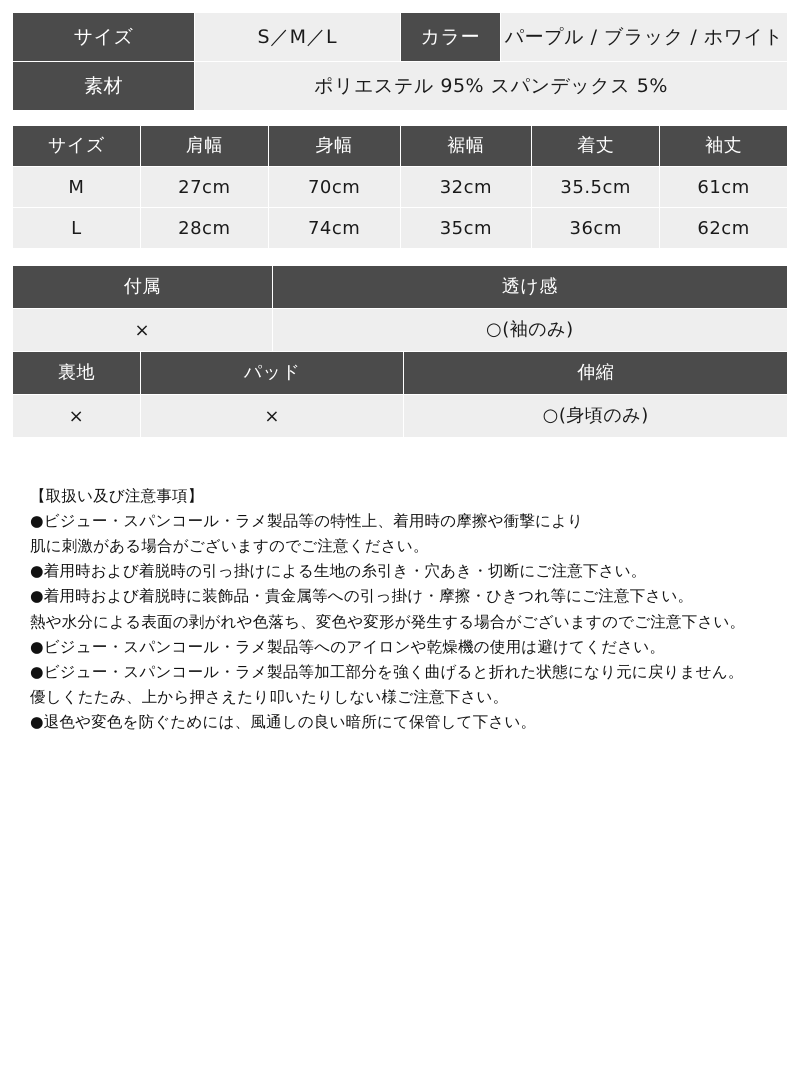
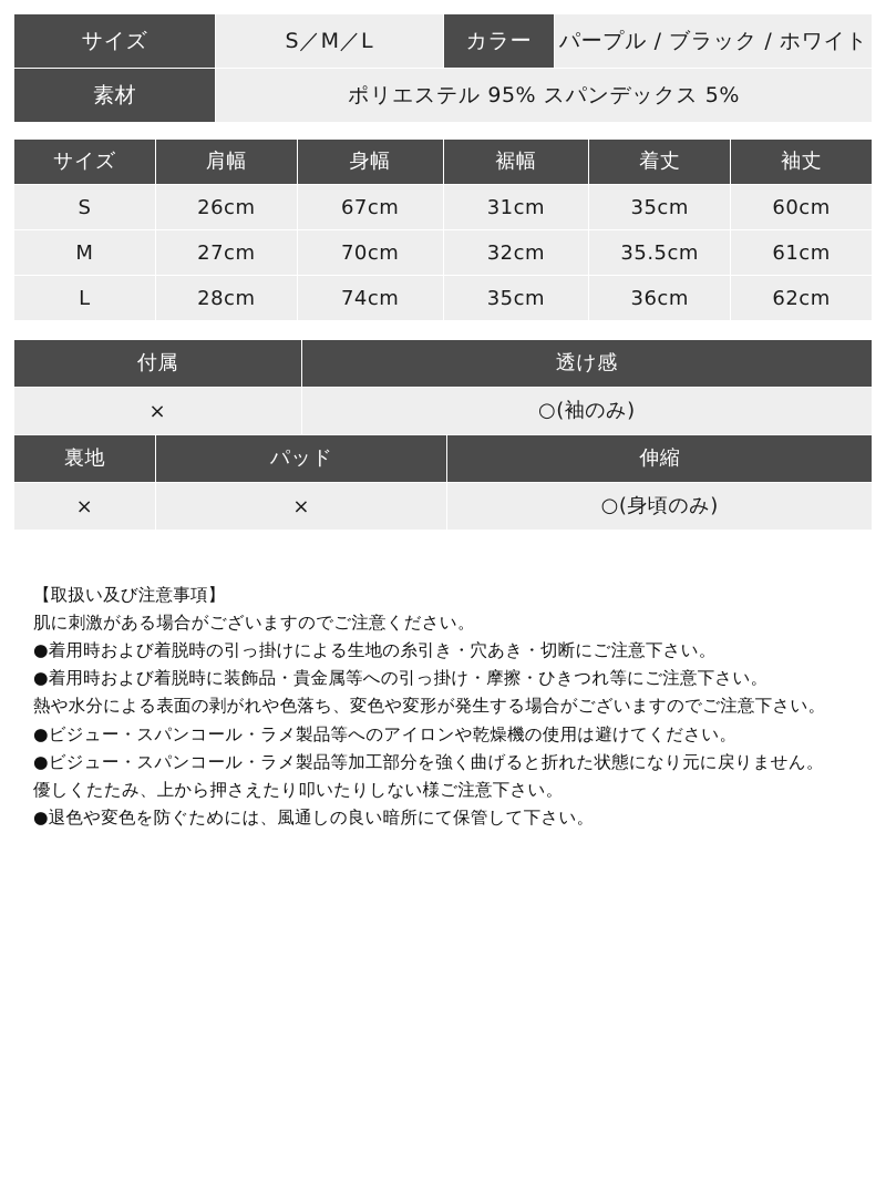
  サイズ	S／M／L	カラー	パープル / ブラック / ホワイト
  素材	ポリエステル 95% スパンデックス 5%
  サイズ	肩幅	身幅	裾幅	着丈	袖丈
+ S	26cm	67cm	31cm	35cm	60cm
  M	27cm	70cm	32cm	35.5cm	61cm
  L	28cm	74cm	35cm	36cm	62cm
  付属	透け感
  ×	○(袖のみ)
  裏地	パッド	伸縮
  ×	×	○(身頃のみ)
  【取扱い及び注意事項】
- ●ビジュー・スパンコール・ラメ製品等の特性上、着用時の摩擦や衝撃により
  肌に刺激がある場合がございますのでご注意ください。
  ●着用時および着脱時の引っ掛けによる生地の糸引き・穴あき・切断にご注意下さい。
  ●着用時および着脱時に装飾品・貴金属等への引っ掛け・摩擦・ひきつれ等にご注意下さい。
  熱や水分による表面の剥がれや色落ち、変色や変形が発生する場合がございますのでご注意下さい。
  ●ビジュー・スパンコール・ラメ製品等へのアイロンや乾燥機の使用は避けてください。
  ●ビジュー・スパンコール・ラメ製品等加工部分を強く曲げると折れた状態になり元に戻りません。
  優しくたたみ、上から押さえたり叩いたりしない様ご注意下さい。
  ●退色や変色を防ぐためには、風通しの良い暗所にて保管して下さい。
